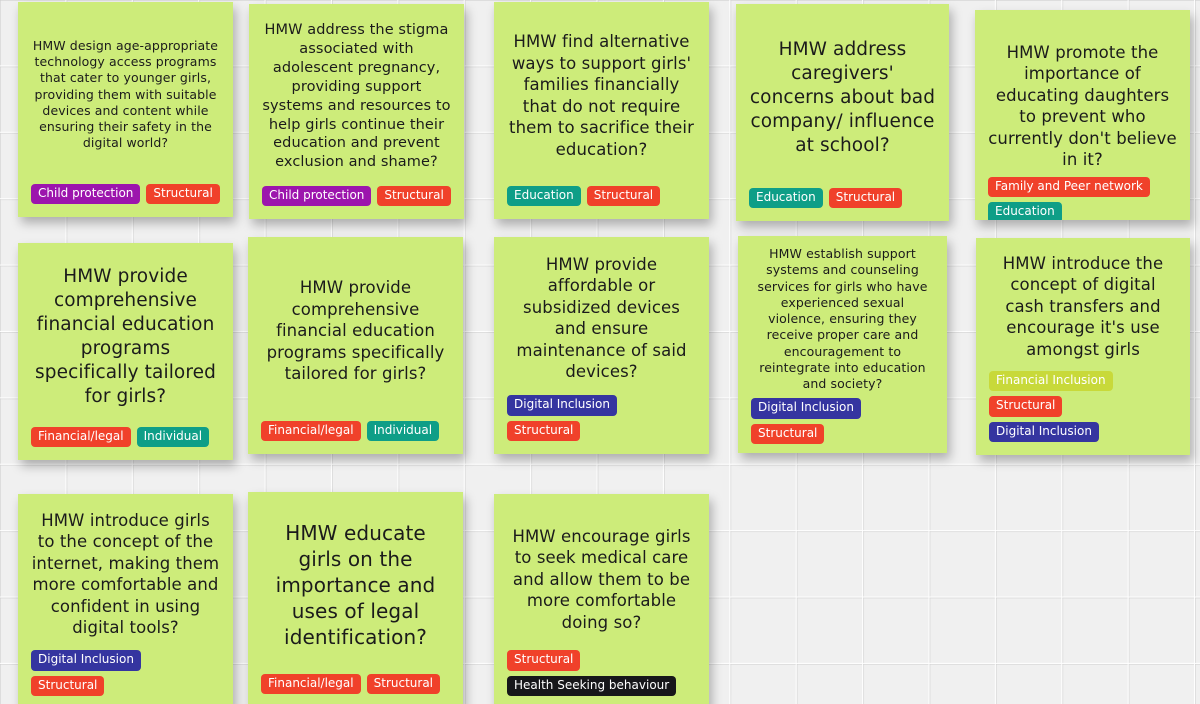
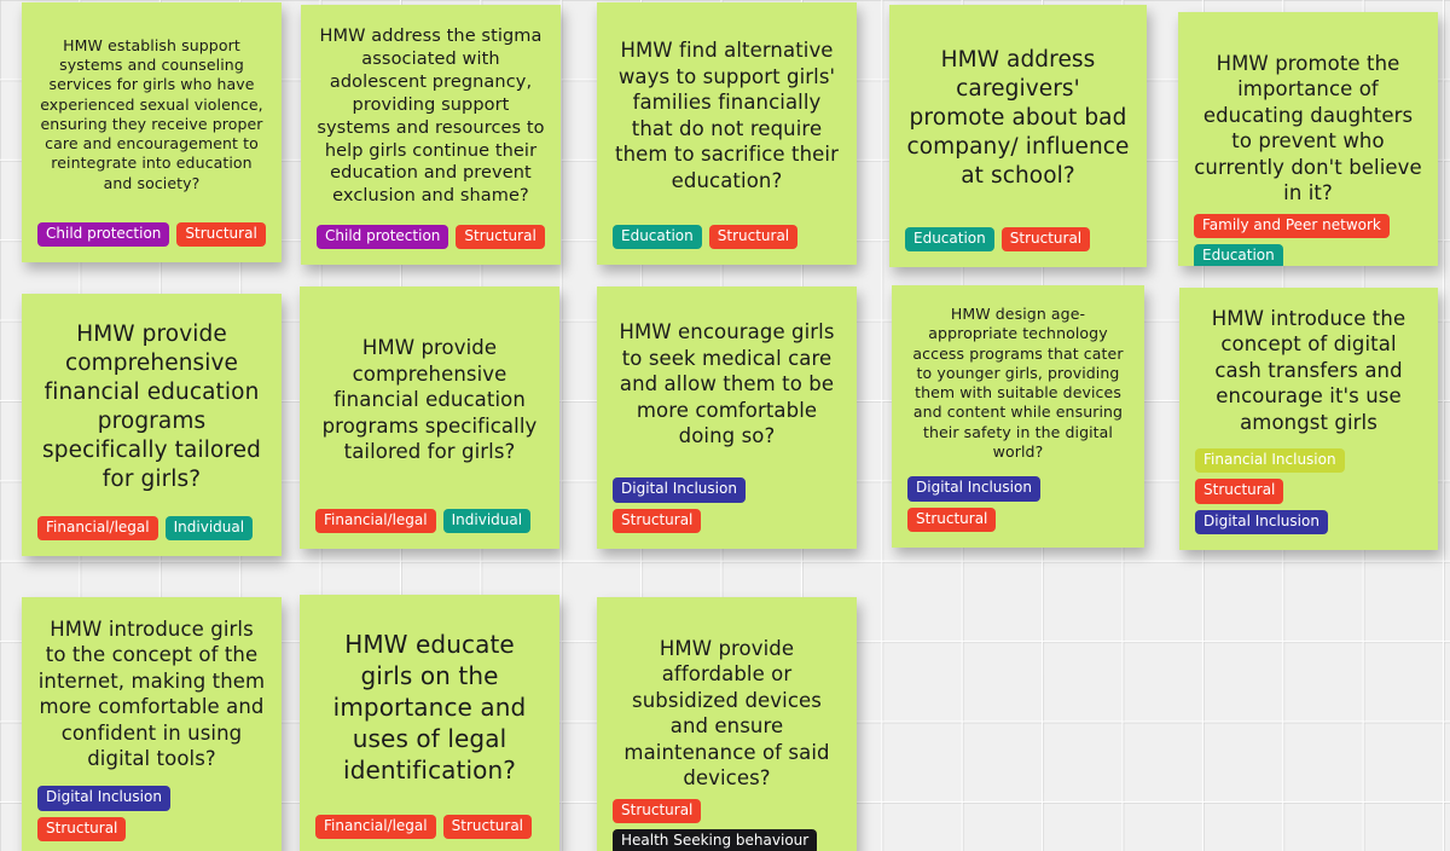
- HMW design age-appropriate technology access programs that cater to younger girls, providing them with suitable devices and content while ensuring their safety in the digital world?
+ HMW establish support systems and counseling services for girls who have experienced sexual violence, ensuring they receive proper care and encouragement to reintegrate into education and society?
  Child protection
  Structural
  HMW address the stigma associated with adolescent pregnancy, providing support systems and resources to help girls continue their education and prevent exclusion and shame?
  Child protection
  Structural
  HMW find alternative ways to support girls' families financially that do not require them to sacrifice their education?
  Education
  Structural
- HMW address caregivers' concerns about bad company/ influence at school?
+ HMW address caregivers' promote about bad company/ influence at school?
  Education
  Structural
  HMW promote the importance of educating daughters to prevent who currently don't believe in it?
  Family and Peer network
  Education
  HMW provide comprehensive financial education programs specifically tailored for girls?
  Financial/legal
  Individual
  HMW provide comprehensive financial education programs specifically tailored for girls?
  Financial/legal
  Individual
- HMW provide affordable or subsidized devices and ensure maintenance of said devices?
+ HMW encourage girls to seek medical care and allow them to be more comfortable doing so?
  Digital Inclusion
  Structural
- HMW establish support systems and counseling services for girls who have experienced sexual violence, ensuring they receive proper care and encouragement to reintegrate into education and society?
+ HMW design age-appropriate technology access programs that cater to younger girls, providing them with suitable devices and content while ensuring their safety in the digital world?
  Digital Inclusion
  Structural
  HMW introduce the concept of digital cash transfers and encourage it's use amongst girls
  Financial Inclusion
  Structural
  Digital Inclusion
  HMW introduce girls to the concept of the internet, making them more comfortable and confident in using digital tools?
  Digital Inclusion
  Structural
  HMW educate girls on the importance and uses of legal identification?
  Financial/legal
  Structural
- HMW encourage girls to seek medical care and allow them to be more comfortable doing so?
+ HMW provide affordable or subsidized devices and ensure maintenance of said devices?
  Structural
  Health Seeking behaviour
